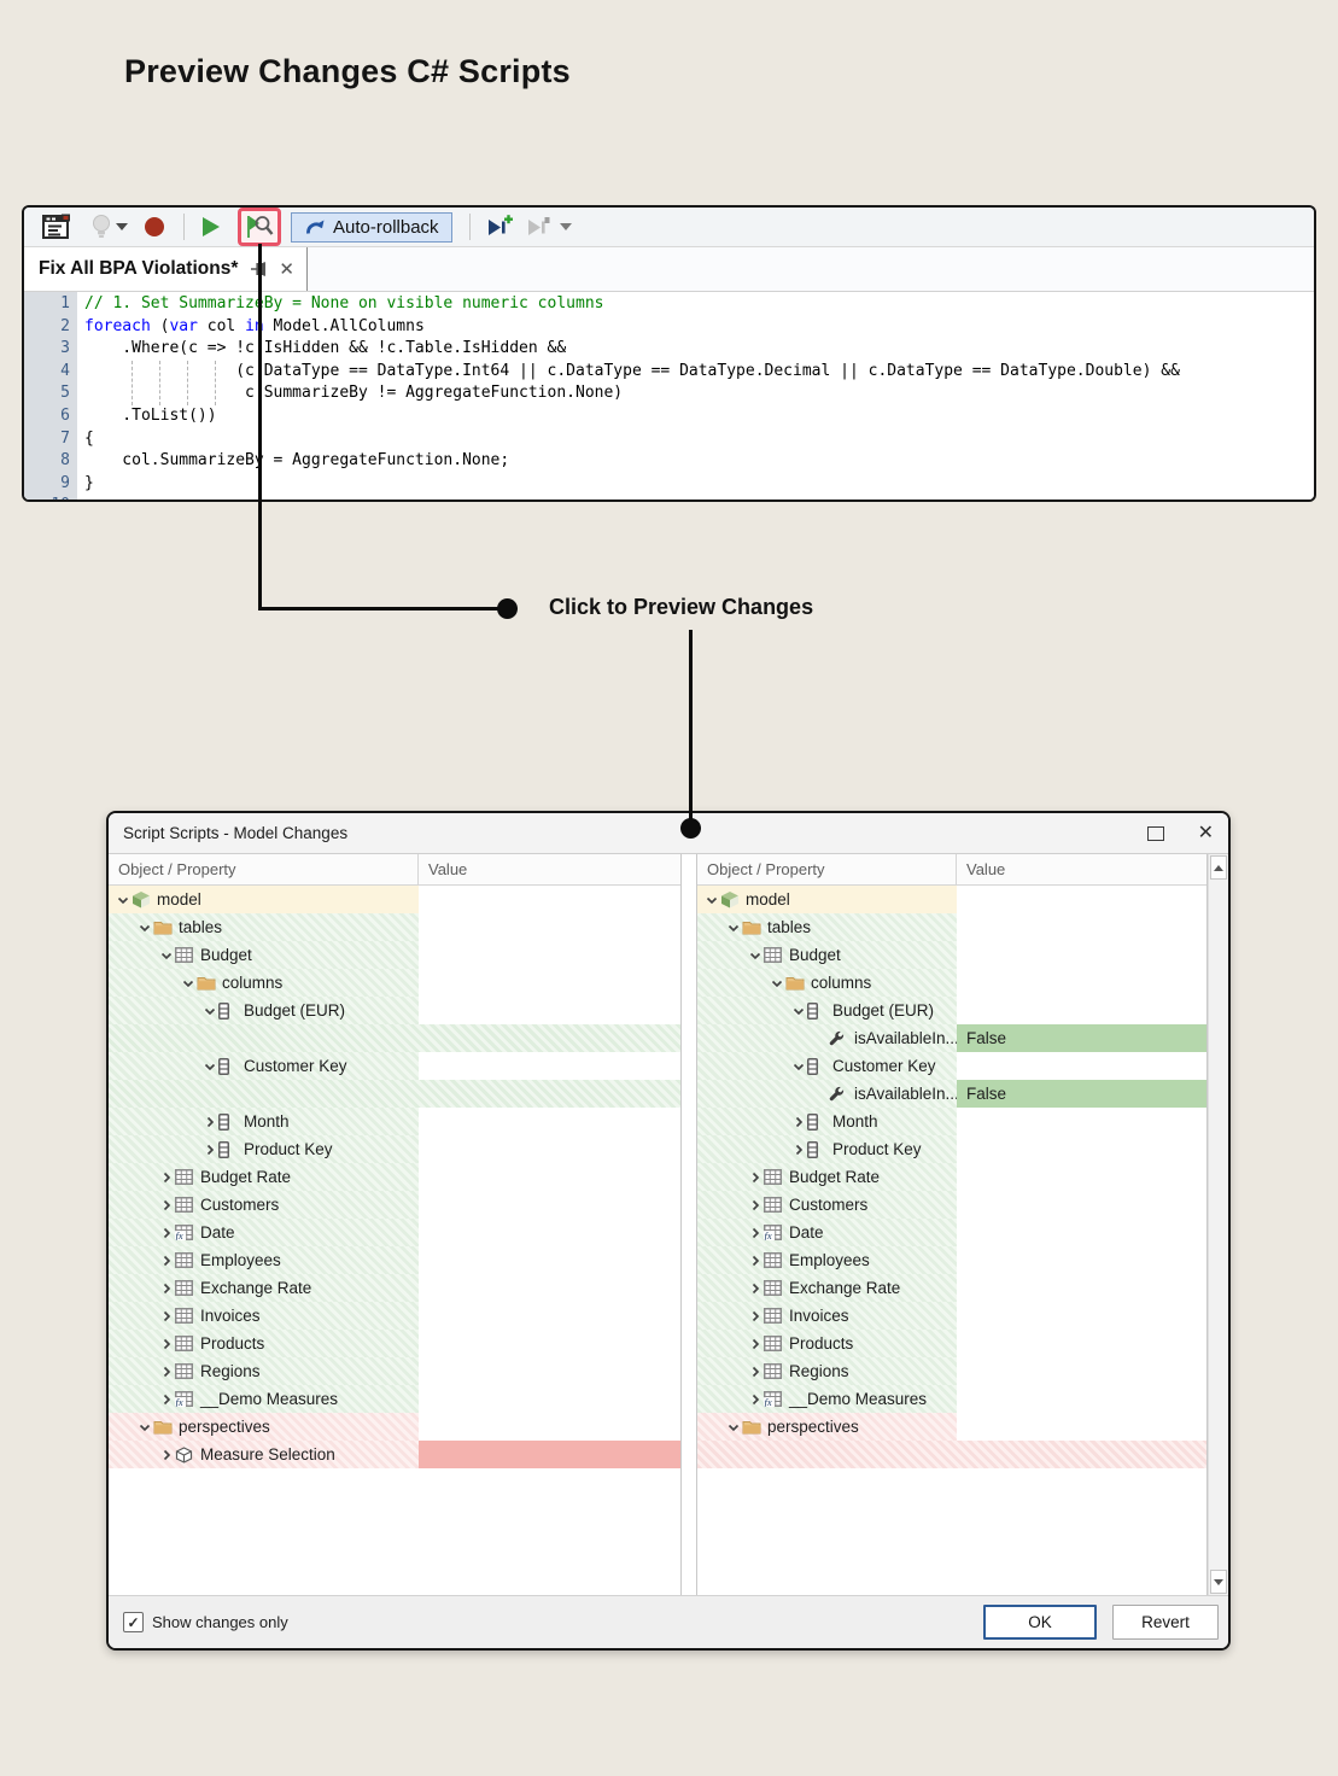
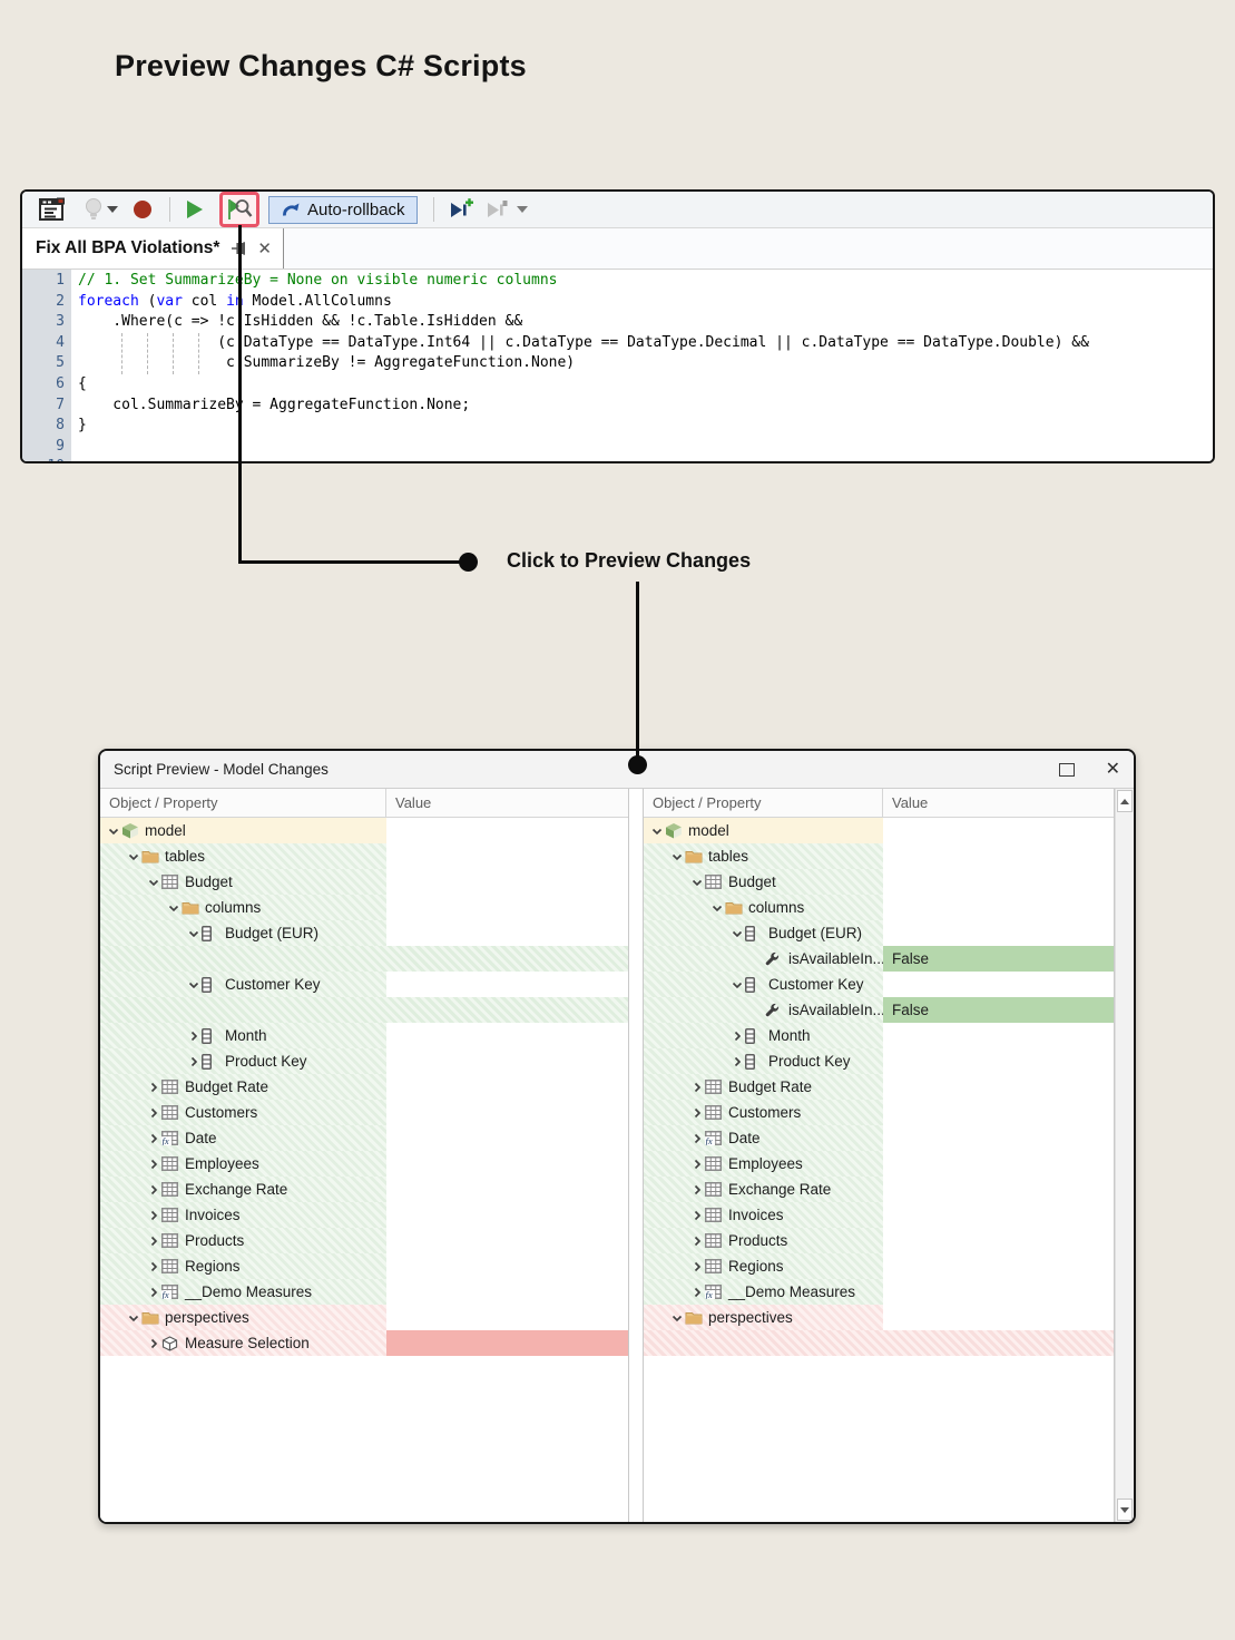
  Preview Changes C# Scripts
  Auto-rollback
  Fix All BPA Violations*
  ✕
  1
  2
  3
  4
  5
  6
  7
  8
  9
  // 1. Set SummarizBy = None on visible numeric columns
  foreach (var col i Model.AllColumns
  .Where(c => !cIsHidden && !c.Table.IsHidden &&
  (cDataType == DataType.Int64 || c.DataType == DataType.Decimal || c.DataType == DataType.Double) &&
  cSummarizeBy != AggregateFunction.None)
- .ToList())
  {
  col.SummarizeB = AggregateFunction.None;
  }
  Click to Preview Changes
- Script Scripts - Model Changes
+ Script Preview - Model Changes
  ✕
  Object / Property
  Value
  model
  tables
  Budget
  columns
  Budget (EUR)
  Customer Key
  Month
  Product Key
  Budget Rate
  Customers
  fx
  Date
  Employees
  Exchange Rate
  Invoices
  Products
  Regions
  fx
  __Demo Measures
  perspectives
  Measure Selection
  Object / Property
  Value
  model
  tables
  Budget
  columns
  Budget (EUR)
  isAvailableIn..
  False
  Customer Key
  isAvailableIn..
  False
  Month
  Product Key
  Budget Rate
  Customers
  fx
  Date
  Employees
  Exchange Rate
  Invoices
  Products
  Regions
  fx
  __Demo Measures
  perspectives
- ✓
- Show changes only
- OK
- Revert
